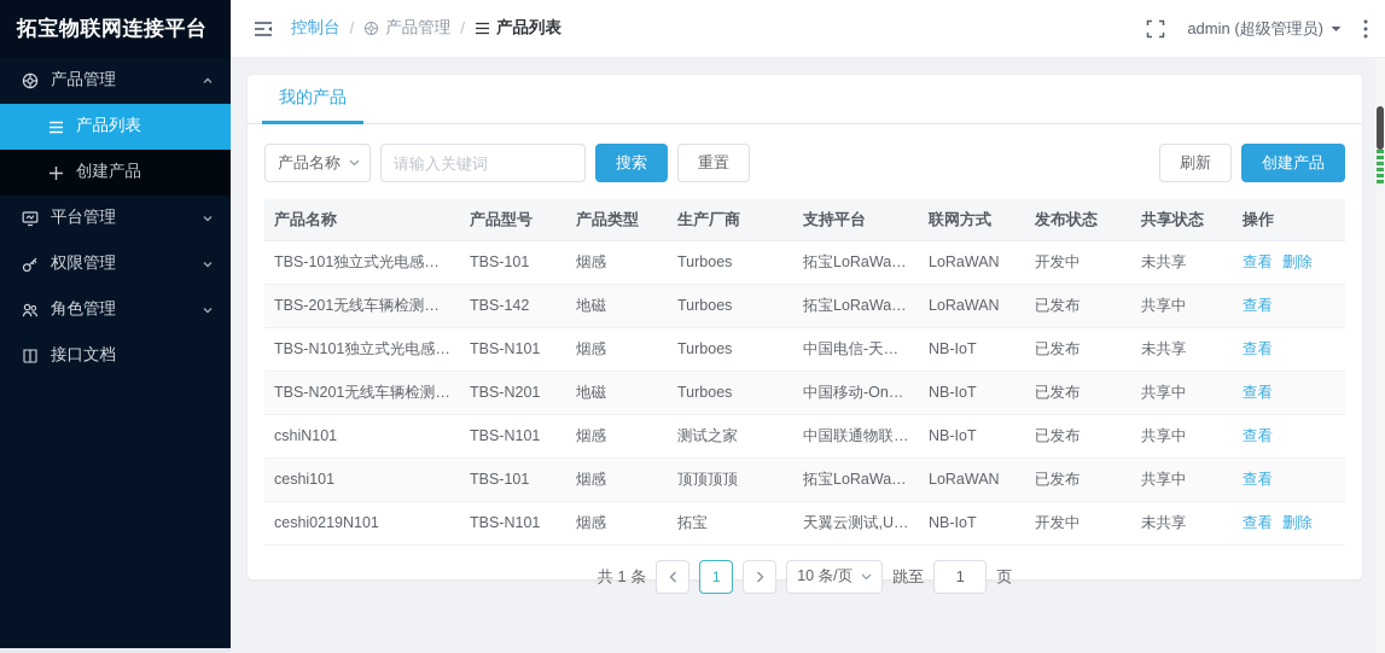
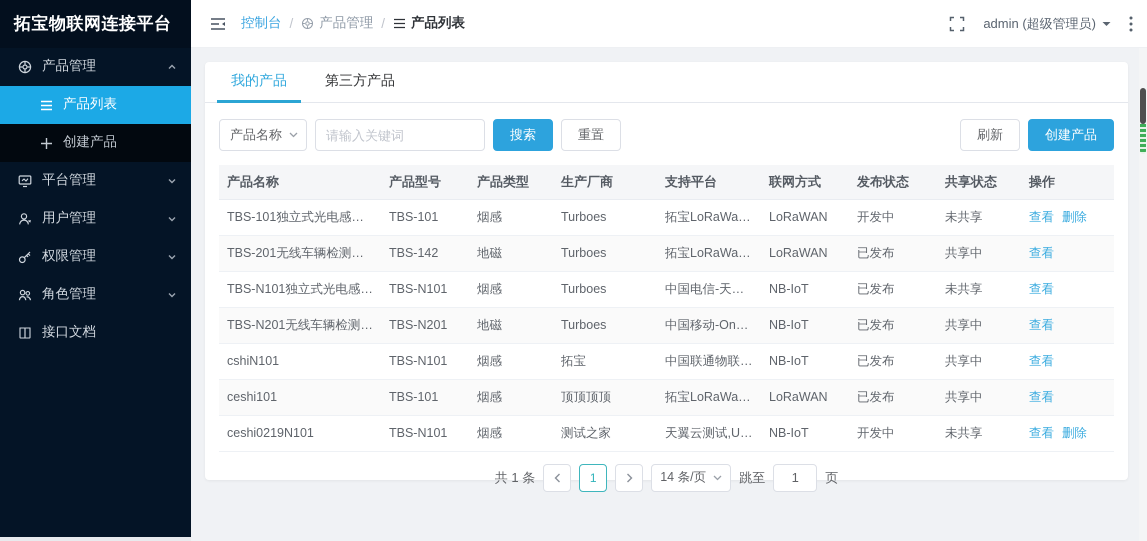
  拓宝物联网连接平台
  产品管理
  产品列表
  创建产品
  平台管理
+ 用户管理
  权限管理
  角色管理
  接口文档
  控制台
  /
  产品管理
  /
  产品列表
  admin (超级管理员)
  我的产品
+ 第三方产品
  产品名称
  请输入关键词
  搜索
  重置
  刷新
  创建产品
  产品名称	产品型号	产品类型	生产厂商	支持平台	联网方式	发布状态	共享状态	操作
  TBS-101独立式光电感烟火	TBS-101	烟感	Turboes	拓宝LoRaWan平	LoRaWAN	开发中	未共享	查看 删除
  TBS-201无线车辆检测器--勿	TBS-142	地磁	Turboes	拓宝LoRaWan平	LoRaWAN	已发布	共享中	查看
  TBS-N101独立式光电感烟火	TBS-N101	烟感	Turboes	中国电信-天翼云	NB-IoT	已发布	未共享	查看
  TBS-N201无线车辆检测器--	TBS-N201	地磁	Turboes	中国移动-OneNet	NB-IoT	已发布	共享中	查看
- cshiN101	TBS-N101	烟感	测试之家	中国联通物联网平	NB-IoT	已发布	共享中	查看
+ cshiN101	TBS-N101	烟感	拓宝	中国联通物联网平	NB-IoT	已发布	共享中	查看
  ceshi101	TBS-101	烟感	顶顶顶顶	拓宝LoRaWan平	LoRaWAN	已发布	共享中	查看
- ceshi0219N101	TBS-N101	烟感	拓宝	天翼云测试,UDP,	NB-IoT	开发中	未共享	查看 删除
+ ceshi0219N101	TBS-N101	烟感	测试之家	天翼云测试,UDP,	NB-IoT	开发中	未共享	查看 删除
  共 1 条
  1
- 10 条/页
+ 14 条/页
  跳至
  1
  页
